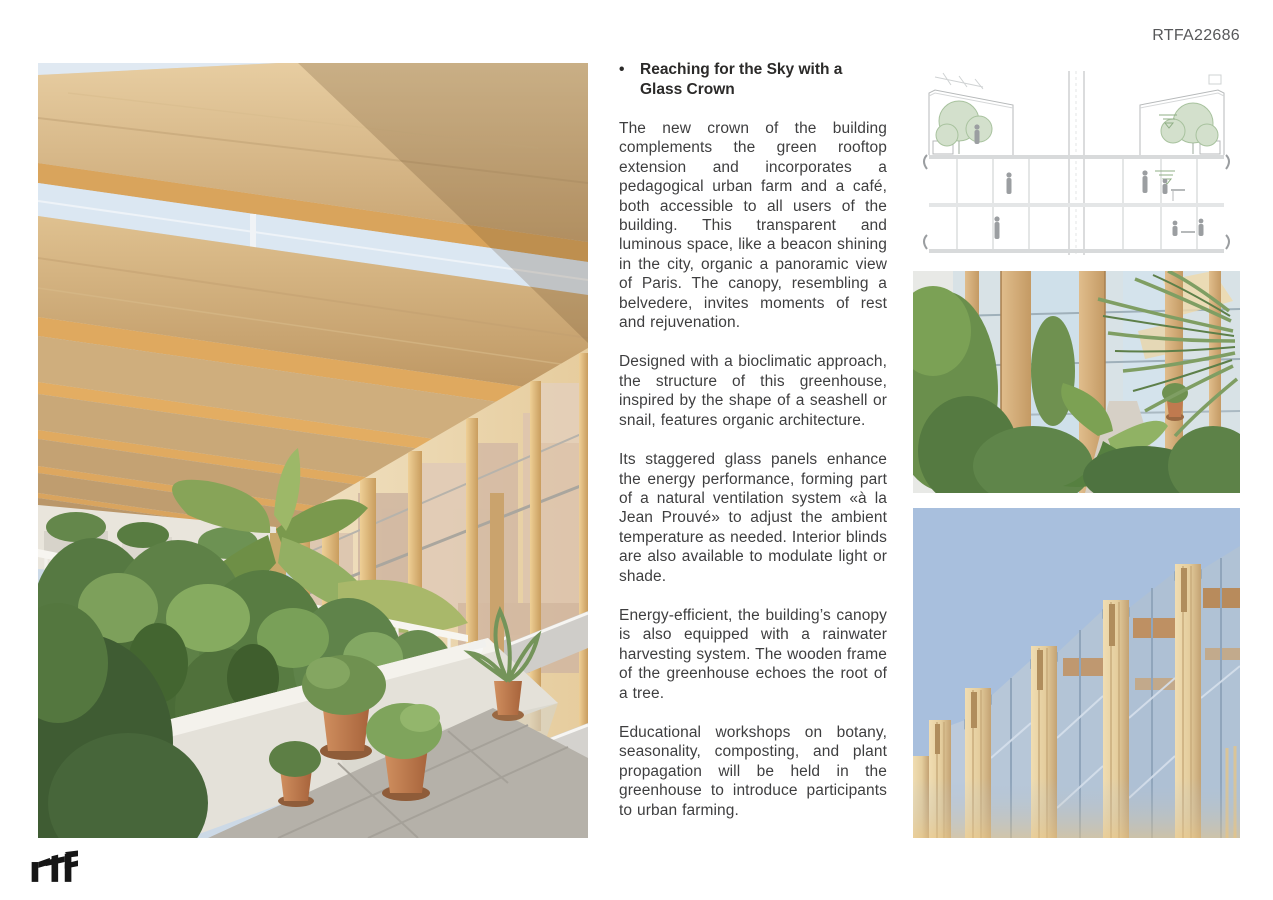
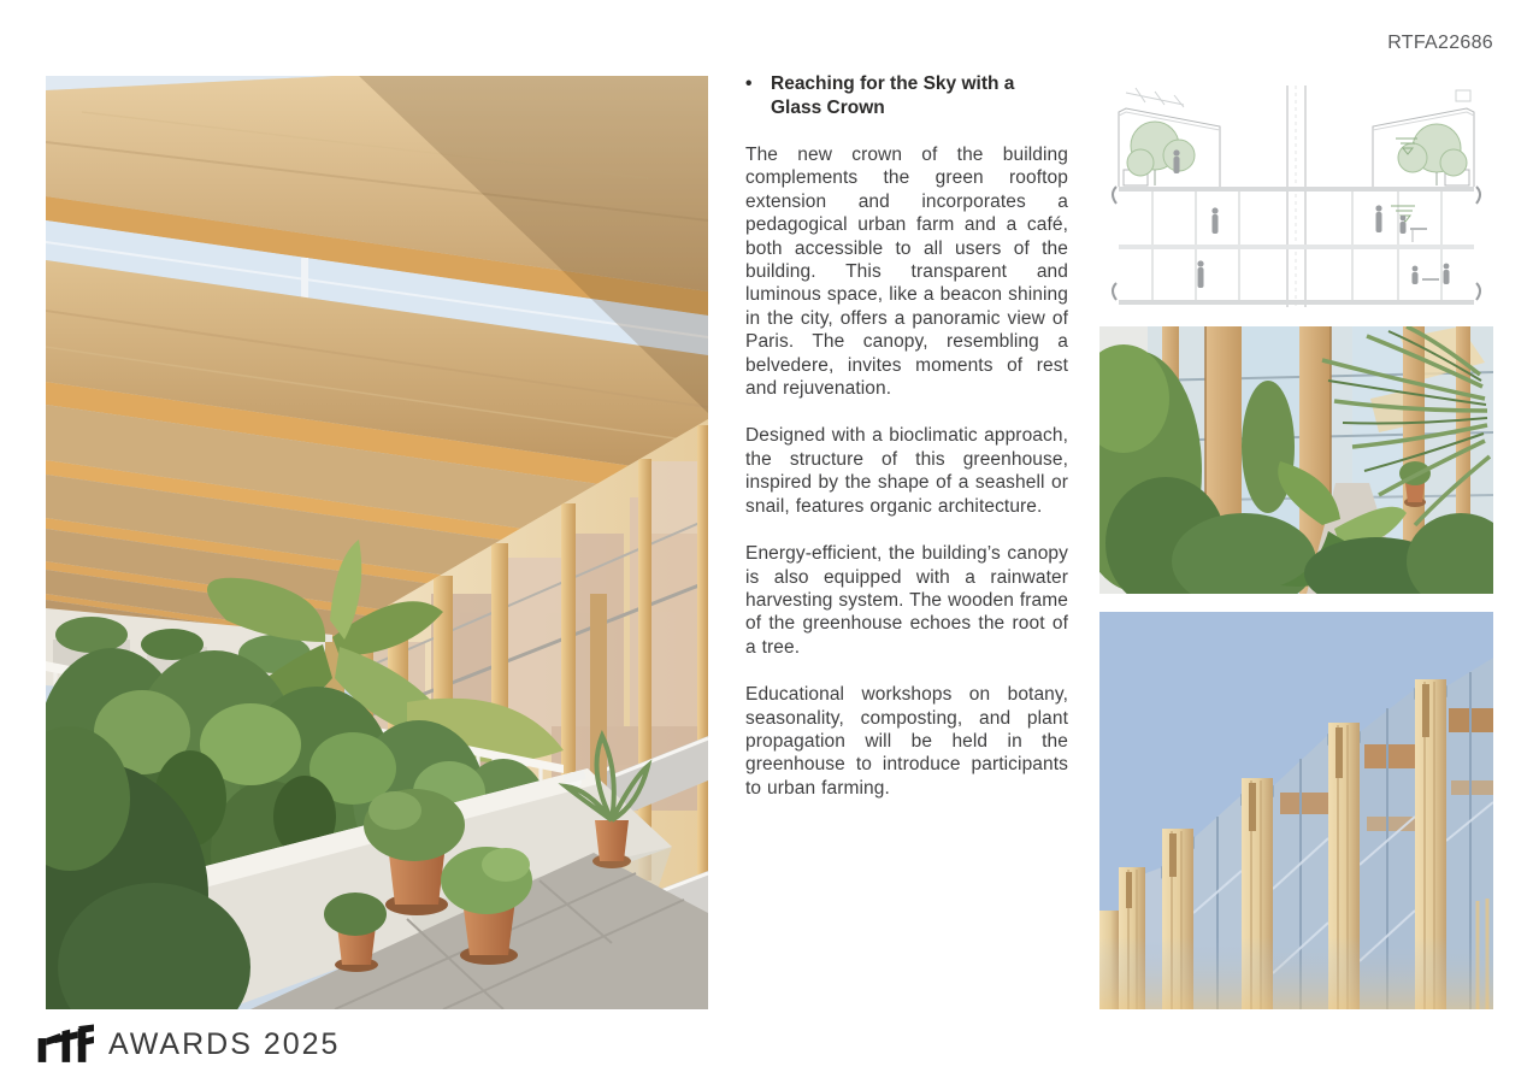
  RTFA22686
  •
  Reaching for the Sky with a Glass Crown
- The new crown of the building complements the green rooftop extension and incorporates a pedagogical urban farm and a café, both accessible to all users of the building. This transparent and luminous space, like a beacon shining in the city, organic a panoramic view of Paris. The canopy, resembling a belvedere, invites moments of rest and rejuvenation.
+ The new crown of the building complements the green rooftop extension and incorporates a pedagogical urban farm and a café, both accessible to all users of the building. This transparent and luminous space, like a beacon shining in the city, offers a panoramic view of Paris. The canopy, resembling a belvedere, invites moments of rest and rejuvenation.
  Designed with a bioclimatic approach, the structure of this greenhouse, inspired by the shape of a seashell or snail, features organic architecture.
- Its staggered glass panels enhance the energy performance, forming part of a natural ventilation system «à la Jean Prouvé» to adjust the ambient temperature as needed. Interior blinds are also available to modulate light or shade.
  Energy-efficient, the building’s canopy is also equipped with a rainwater harvesting system. The wooden frame of the greenhouse echoes the root of a tree.
  Educational workshops on botany, seasonality, composting, and plant propagation will be held in the greenhouse to introduce participants to urban farming.
+ AWARDS 2025
